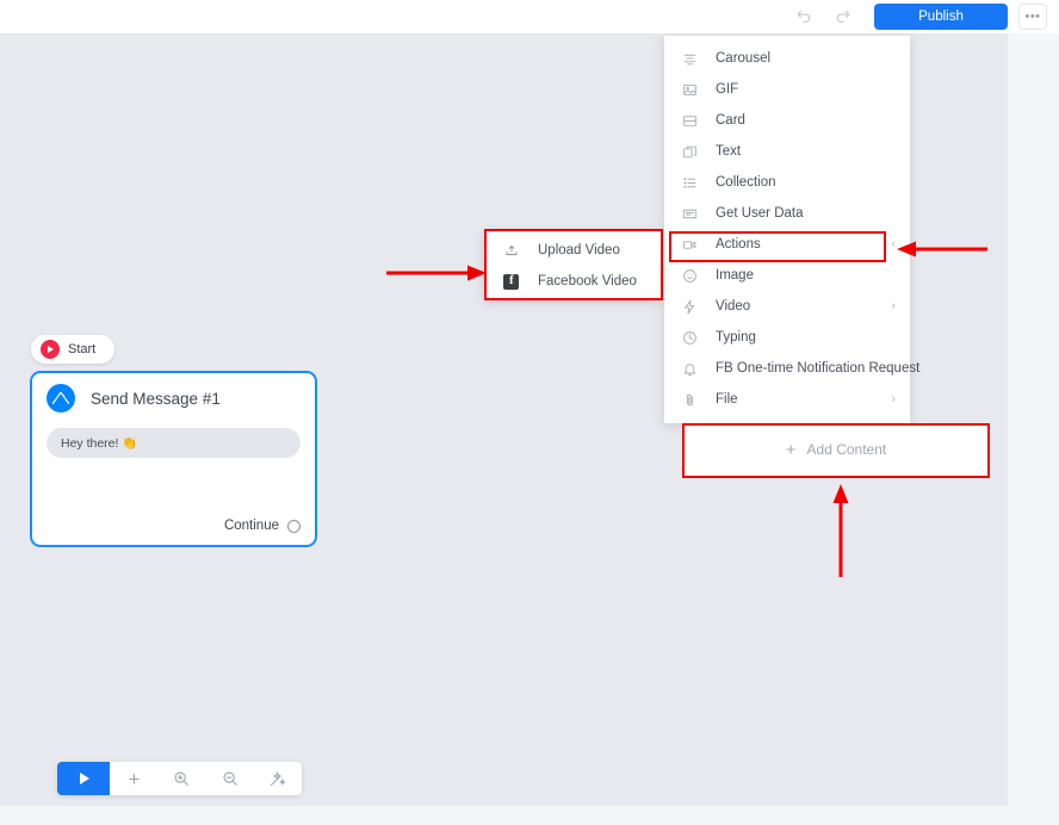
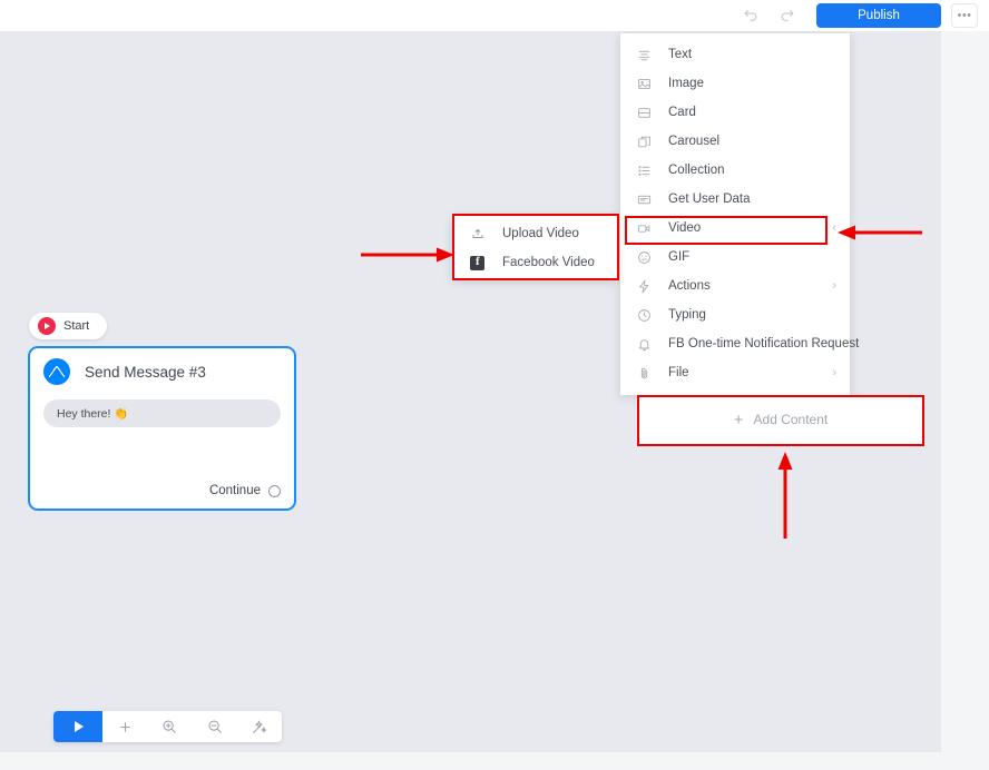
  Publish
  •••
  Start
- Send Message #1
+ Send Message #3
  Hey there! 👏
  Continue
- Carousel
+ Text
- GIF
+ Image
  Card
- Text
+ Carousel
  Collection
  Get User Data
- Actions
+ Video
  ‹
- Image
+ GIF
- Video
+ Actions
  ›
  Typing
  FB One-time Notification Request
  File
  ›
  +
  Add Content
  Upload Video
  Facebook Video
